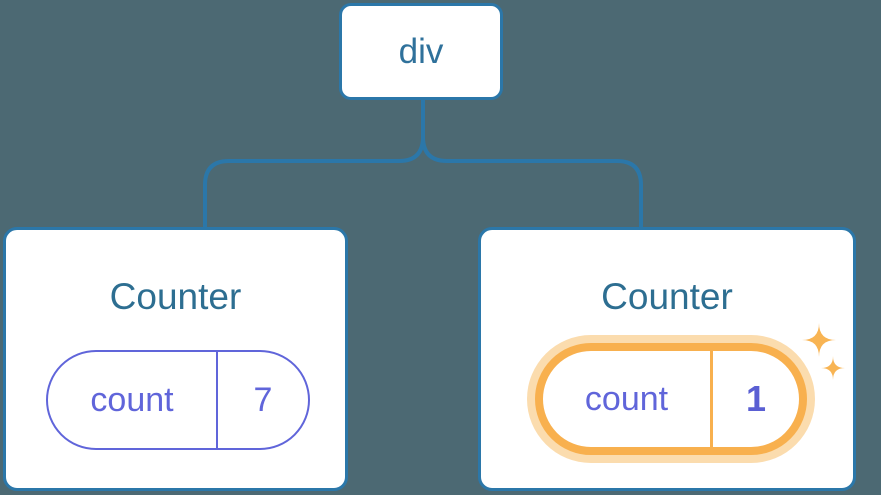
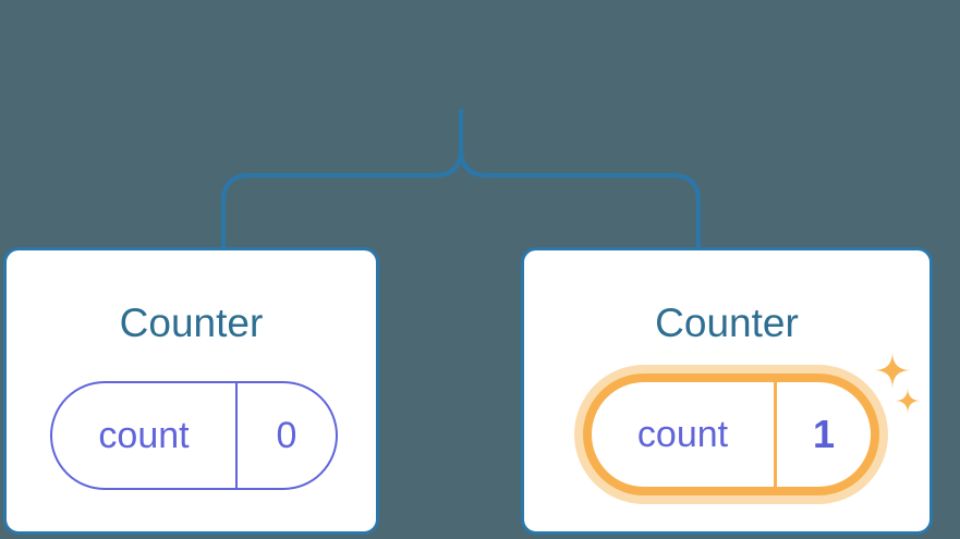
- div
  Counter
  count
- 7
+ 0
  Counter
  count
  1
